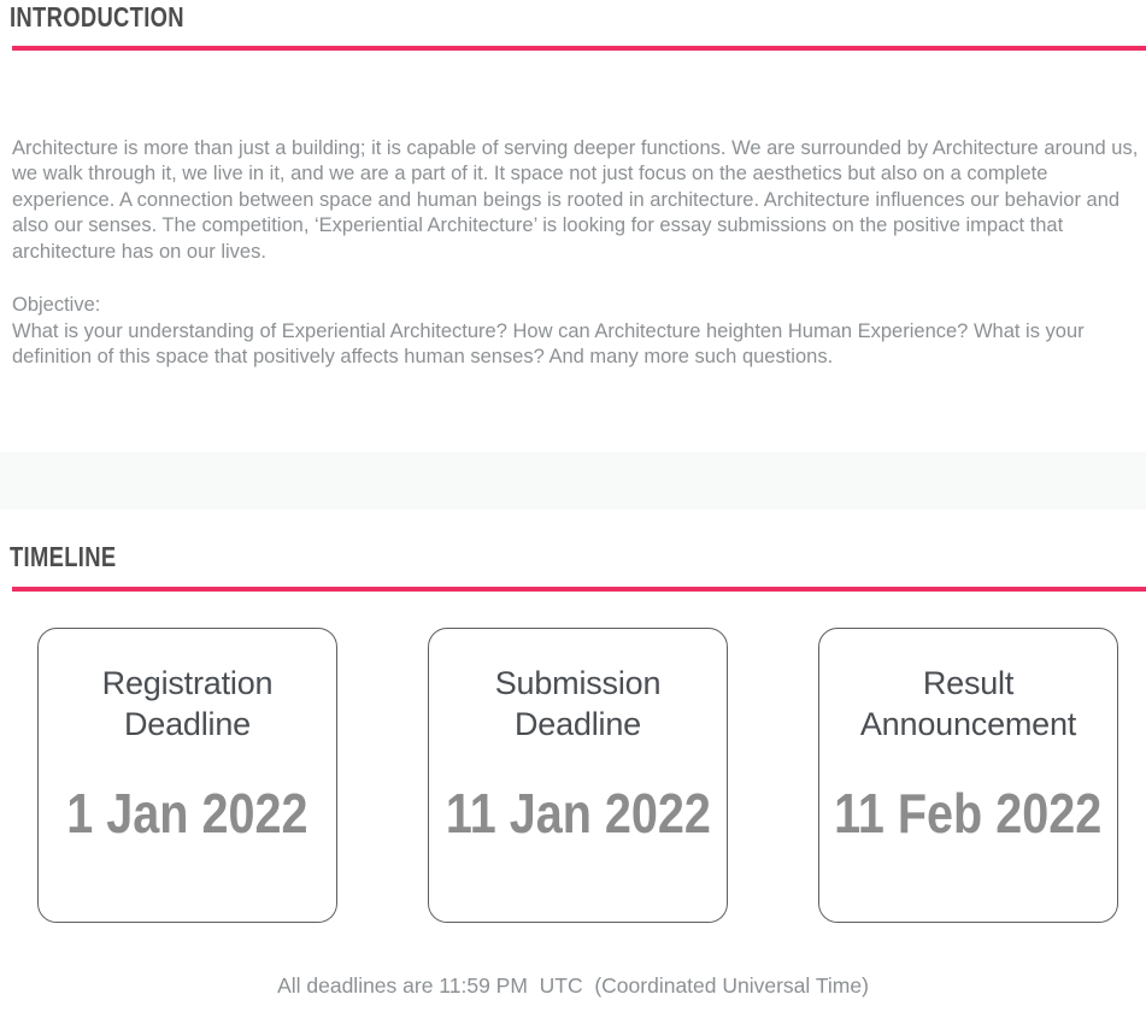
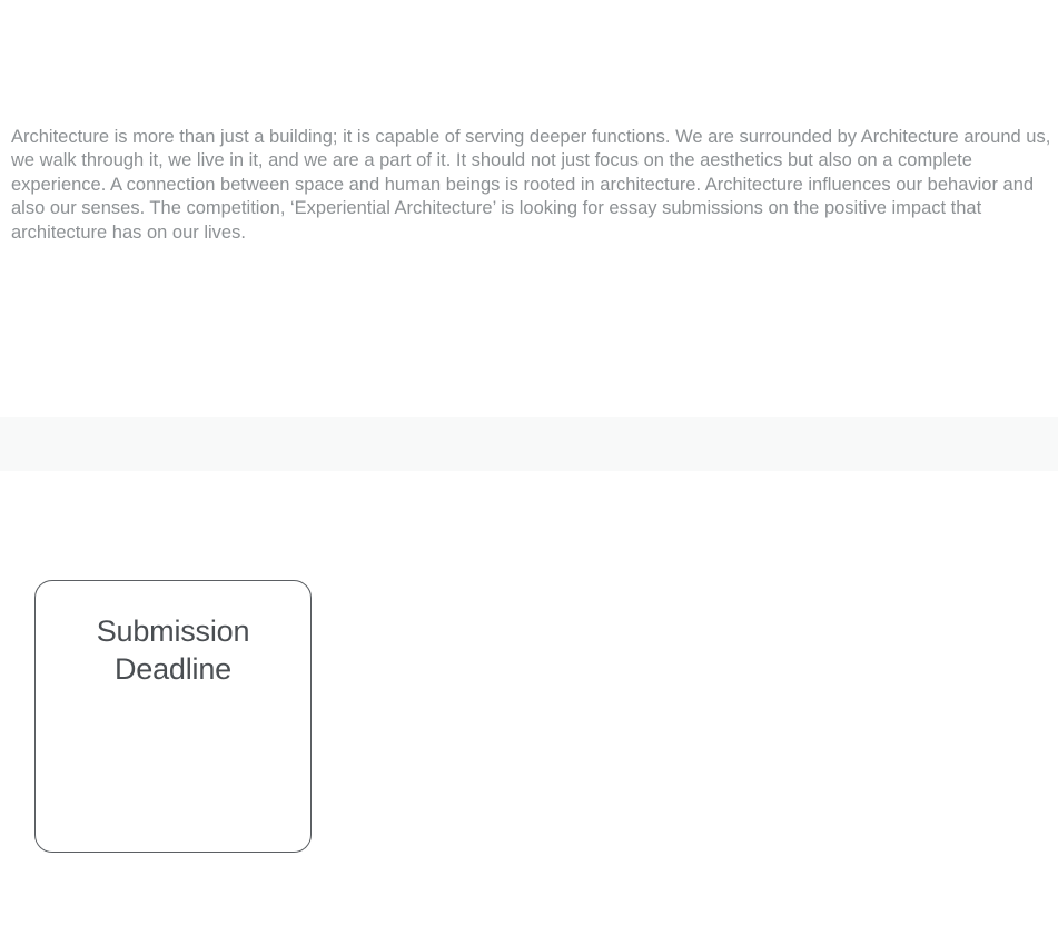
- INTRODUCTION
- Architecture is more than just a building; it is capable of serving deeper functions. We are surrounded by Architecture around us, we walk through it, we live in it, and we are a part of it. It space not just focus on the aesthetics but also on a complete experience. A connection between space and human beings is rooted in architecture. Architecture influences our behavior and also our senses. The competition, ‘Experiential Architecture’ is looking for essay submissions on the positive impact that architecture has on our lives.
+ Architecture is more than just a building; it is capable of serving deeper functions. We are surrounded by Architecture around us, we walk through it, we live in it, and we are a part of it. It should not just focus on the aesthetics but also on a complete experience. A connection between space and human beings is rooted in architecture. Architecture influences our behavior and also our senses. The competition, ‘Experiential Architecture’ is looking for essay submissions on the positive impact that architecture has on our lives.
- Objective:
- What is your understanding of Experiential Architecture? How can Architecture heighten Human Experience? What is your definition of this space that positively affects human senses? And many more such questions.
- TIMELINE
- Registration Deadline
- 1 Jan 2022
  Submission Deadline
- 11 Jan 2022
- Result Announcement
- 11 Feb 2022
- All deadlines are 11:59 PM UTC (Coordinated Universal Time)
